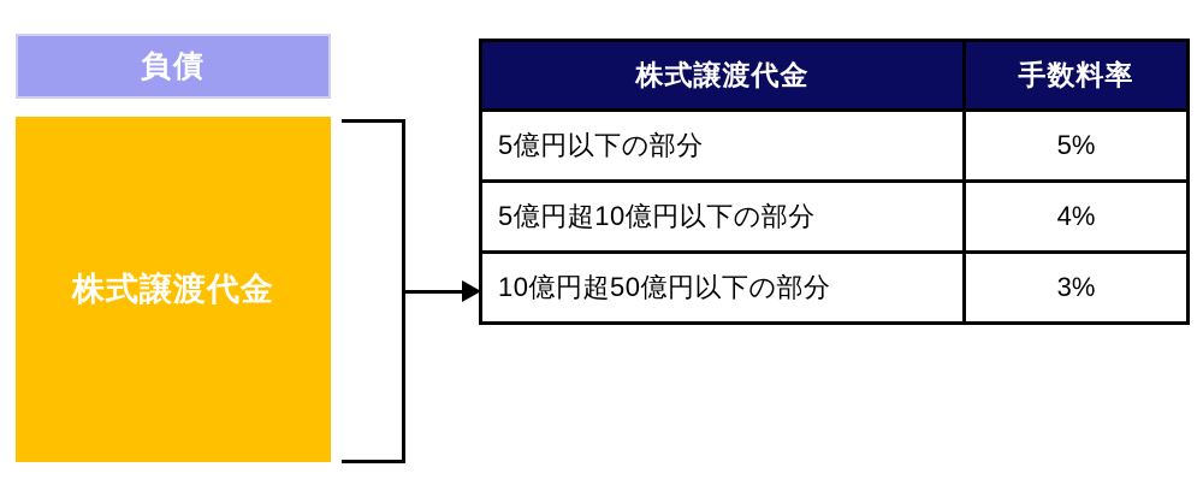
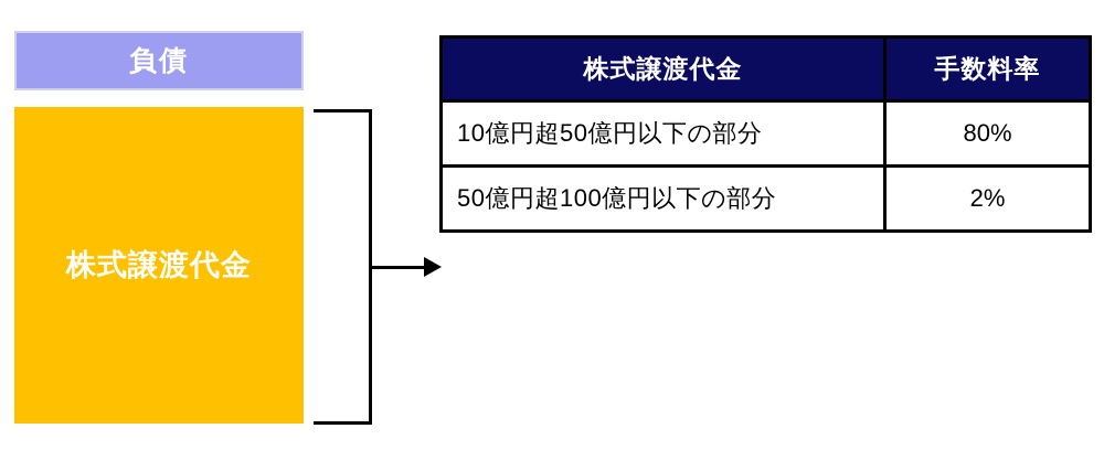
  負債
  株式譲渡代金
  株式譲渡代金	手数料率
- 5億円以下の部分	5%
- 5億円超10億円以下の部分	4%
- 10億円超50億円以下の部分	3%
+ 10億円超50億円以下の部分	80%
+ 50億円超100億円以下の部分	2%
